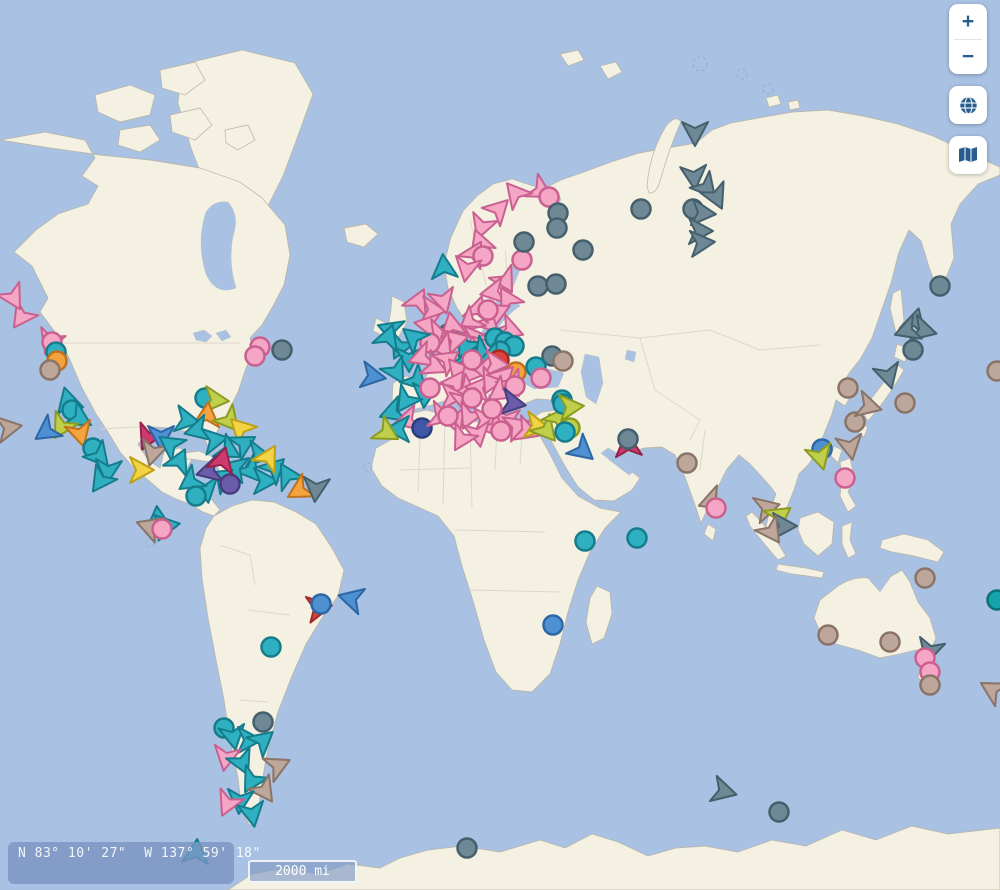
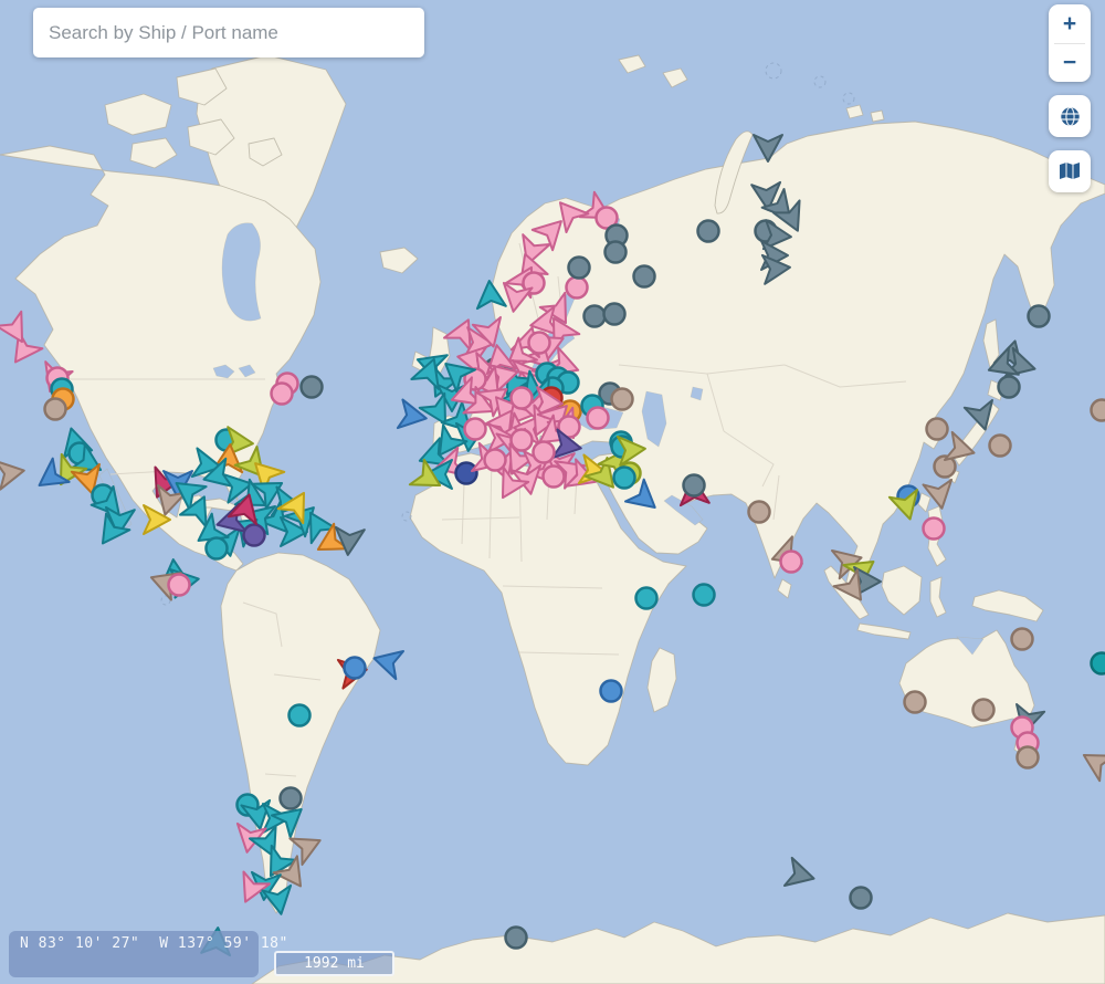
+ Search by Ship / Port name
  +
  −
  N 83° 10' 27" W 137° 59' 18"
- 2000 mi
+ 1992 mi
